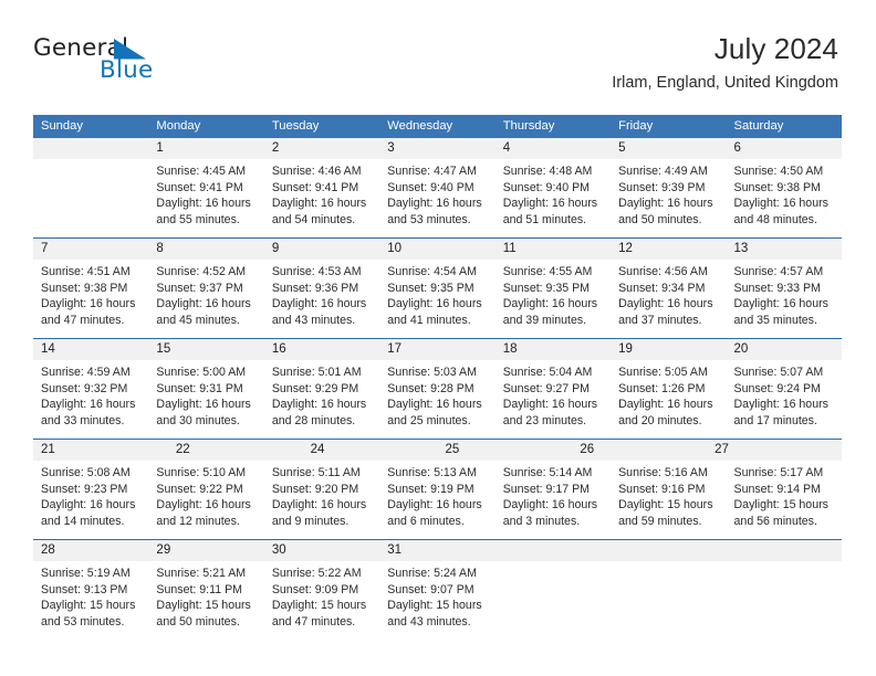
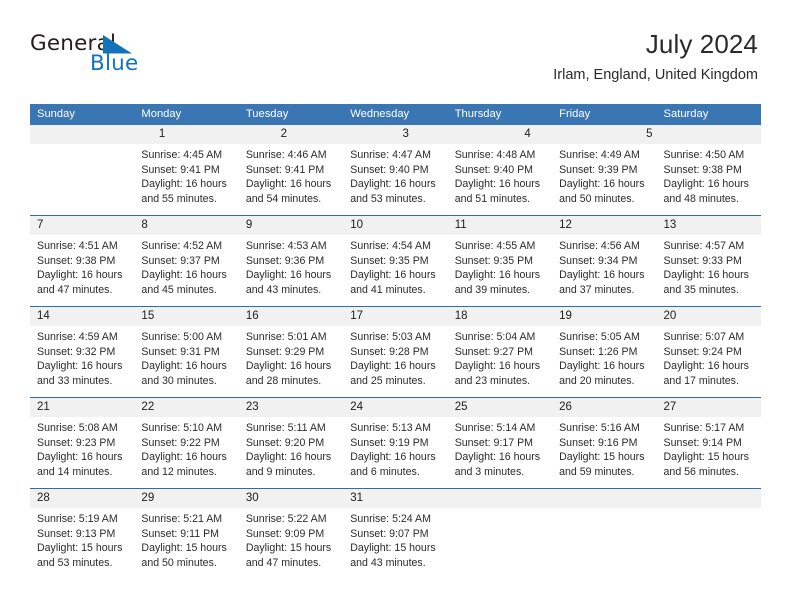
  Gener
  Blue
  July 2024
  Irlam, England, United Kingdom
  Sunday
  Monday
  Tuesday
  Wednesday
  Thursday
  Friday
  Saturday
  1
  2
  3
  4
  5
- 6
  Sunrise: 4:45 AM
  Sunset: 9:41 PM
  Daylight: 16 hours
  and 55 minutes.
  Sunrise: 4:46 AM
  Sunset: 9:41 PM
  Daylight: 16 hours
  and 54 minutes.
  Sunrise: 4:47 AM
  Sunset: 9:40 PM
  Daylight: 16 hours
  and 53 minutes.
  Sunrise: 4:48 AM
  Sunset: 9:40 PM
  Daylight: 16 hours
  and 51 minutes.
  Sunrise: 4:49 AM
  Sunset: 9:39 PM
  Daylight: 16 hours
  and 50 minutes.
  Sunrise: 4:50 AM
  Sunset: 9:38 PM
  Daylight: 16 hours
  and 48 minutes.
  7
  8
  9
  10
  11
  12
  13
  Sunrise: 4:51 AM
  Sunset: 9:38 PM
  Daylight: 16 hours
  and 47 minutes.
  Sunrise: 4:52 AM
  Sunset: 9:37 PM
  Daylight: 16 hours
  and 45 minutes.
  Sunrise: 4:53 AM
  Sunset: 9:36 PM
  Daylight: 16 hours
  and 43 minutes.
  Sunrise: 4:54 AM
  Sunset: 9:35 PM
  Daylight: 16 hours
  and 41 minutes.
  Sunrise: 4:55 AM
  Sunset: 9:35 PM
  Daylight: 16 hours
  and 39 minutes.
  Sunrise: 4:56 AM
  Sunset: 9:34 PM
  Daylight: 16 hours
  and 37 minutes.
  Sunrise: 4:57 AM
  Sunset: 9:33 PM
  Daylight: 16 hours
  and 35 minutes.
  14
  15
  16
  17
  18
  19
  20
  Sunrise: 4:59 AM
  Sunset: 9:32 PM
  Daylight: 16 hours
  and 33 minutes.
  Sunrise: 5:00 AM
  Sunset: 9:31 PM
  Daylight: 16 hours
  and 30 minutes.
  Sunrise: 5:01 AM
  Sunset: 9:29 PM
  Daylight: 16 hours
  and 28 minutes.
  Sunrise: 5:03 AM
  Sunset: 9:28 PM
  Daylight: 16 hours
  and 25 minutes.
  Sunrise: 5:04 AM
  Sunset: 9:27 PM
  Daylight: 16 hours
  and 23 minutes.
  Sunrise: 5:05 AM
  Sunset: 1:26 PM
  Daylight: 16 hours
  and 20 minutes.
  Sunrise: 5:07 AM
  Sunset: 9:24 PM
  Daylight: 16 hours
  and 17 minutes.
  21
  22
+ 23
  24
  25
  26
  27
  Sunrise: 5:08 AM
  Sunset: 9:23 PM
  Daylight: 16 hours
  and 14 minutes.
  Sunrise: 5:10 AM
  Sunset: 9:22 PM
  Daylight: 16 hours
  and 12 minutes.
  Sunrise: 5:11 AM
  Sunset: 9:20 PM
  Daylight: 16 hours
  and 9 minutes.
  Sunrise: 5:13 AM
  Sunset: 9:19 PM
  Daylight: 16 hours
  and 6 minutes.
  Sunrise: 5:14 AM
  Sunset: 9:17 PM
  Daylight: 16 hours
  and 3 minutes.
  Sunrise: 5:16 AM
  Sunset: 9:16 PM
  Daylight: 15 hours
  and 59 minutes.
  Sunrise: 5:17 AM
  Sunset: 9:14 PM
  Daylight: 15 hours
  and 56 minutes.
  28
  29
  30
  31
  Sunrise: 5:19 AM
  Sunset: 9:13 PM
  Daylight: 15 hours
  and 53 minutes.
  Sunrise: 5:21 AM
  Sunset: 9:11 PM
  Daylight: 15 hours
  and 50 minutes.
  Sunrise: 5:22 AM
  Sunset: 9:09 PM
  Daylight: 15 hours
  and 47 minutes.
  Sunrise: 5:24 AM
  Sunset: 9:07 PM
  Daylight: 15 hours
  and 43 minutes.
